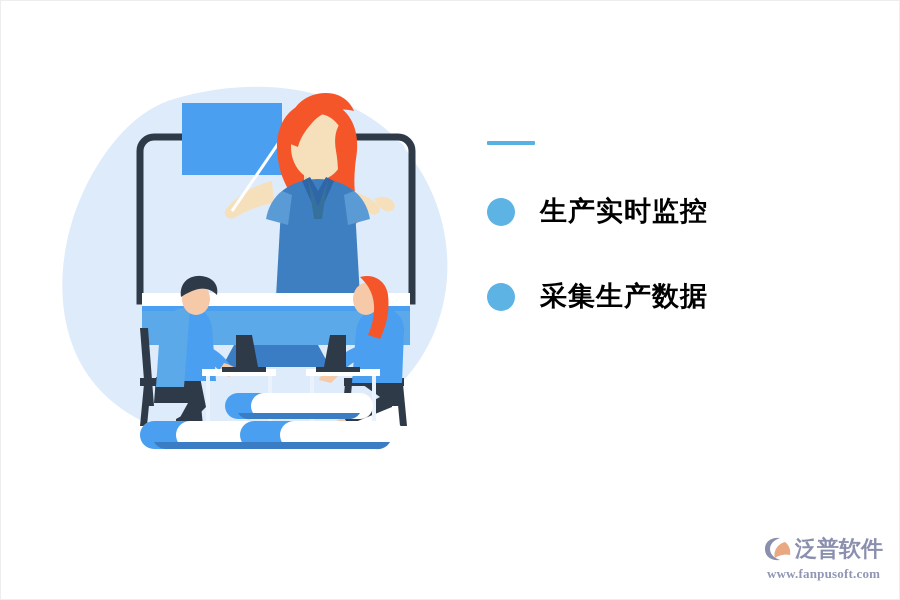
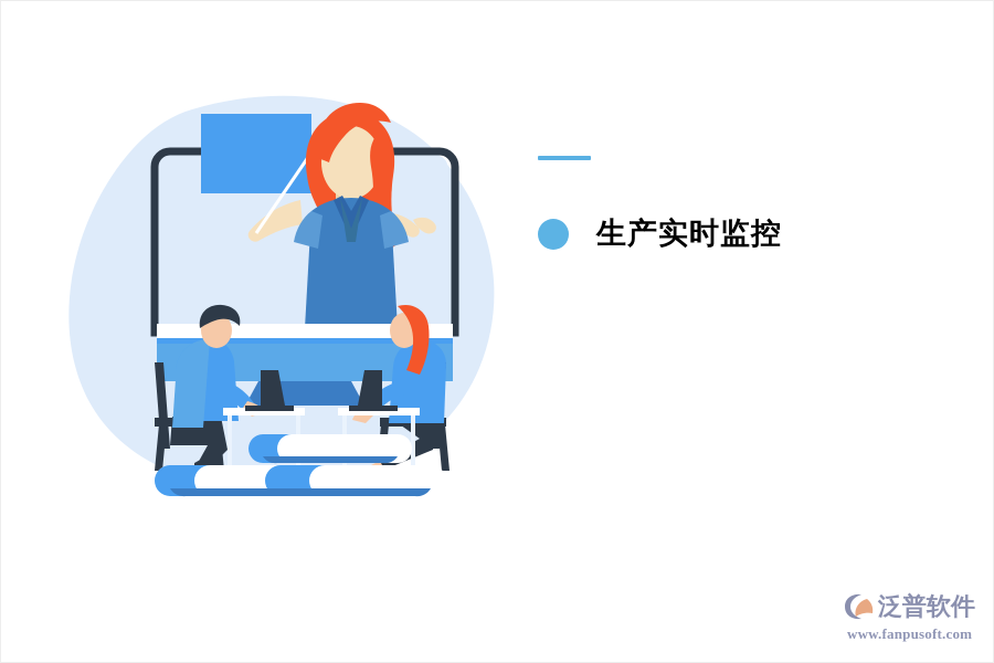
  生产实时监控
- 采集生产数据
  泛普软件
  www.fanpusoft.com
